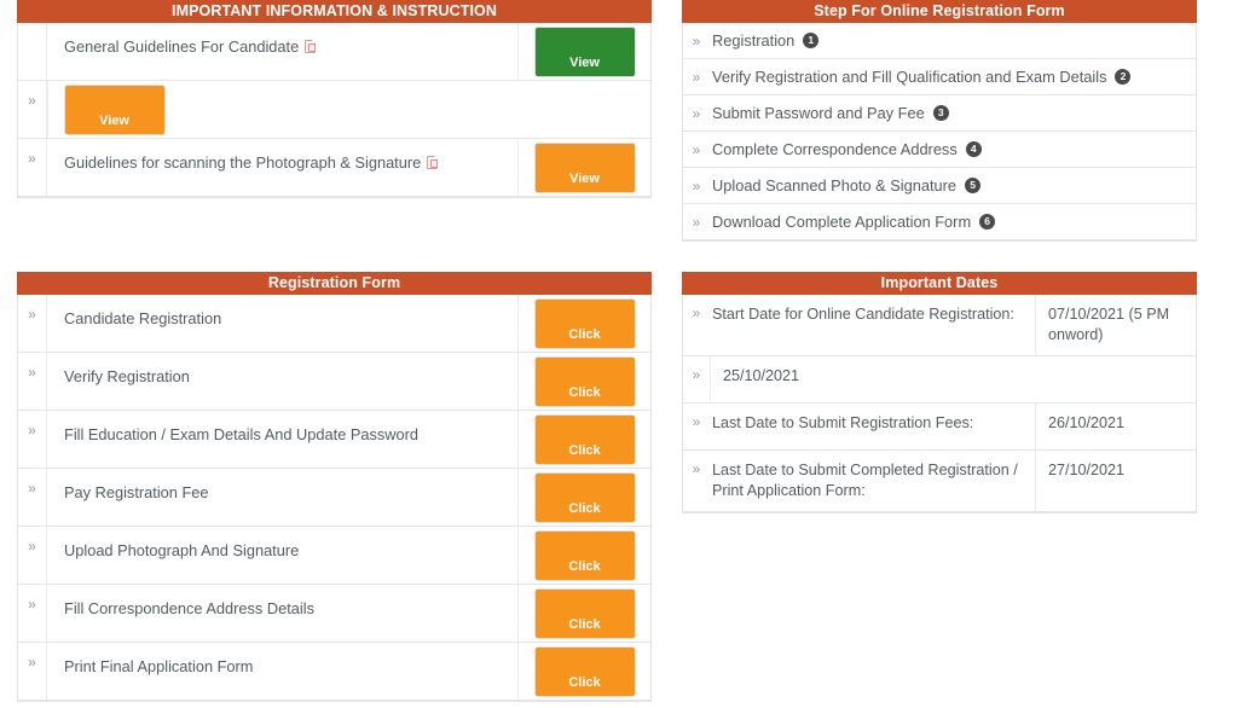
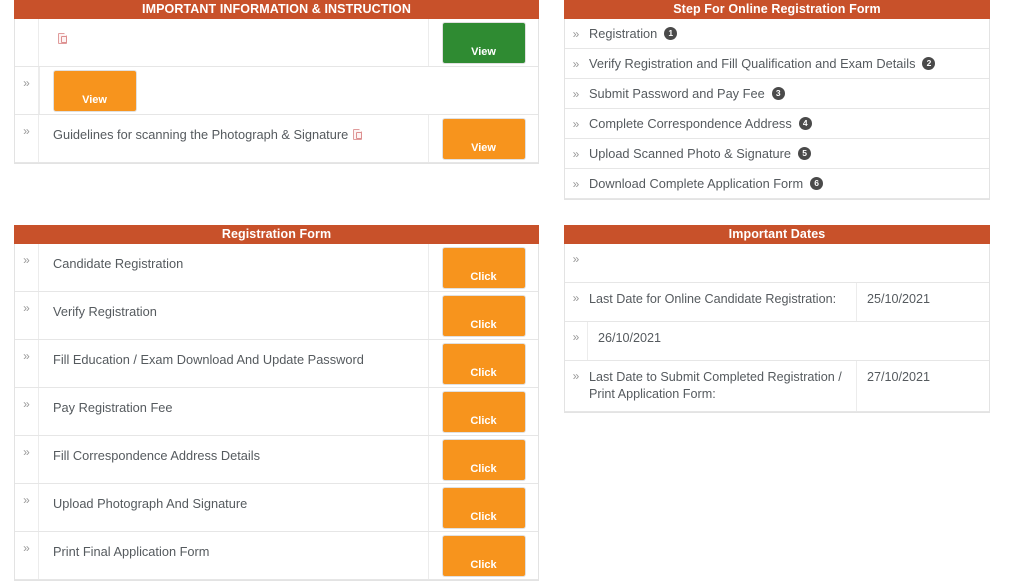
  IMPORTANT INFORMATION & INSTRUCTION
- General Guidelines For Candidate
  View
  »
  View
  »
  Guidelines for scanning the Photograph & Signature
  View
  Step For Online Registration Form
  »
  Registration
  1
  »
  Verify Registration and Fill Qualification and Exam Details
  2
  »
  Submit Password and Pay Fee
  3
  »
  Complete Correspondence Address
  4
  »
  Upload Scanned Photo & Signature
  5
  »
  Download Complete Application Form
  6
  Registration Form
  »
  Candidate Registration
  Click
  »
  Verify Registration
  Click
  »
- Fill Education / Exam Details And Update Password
+ Fill Education / Exam Download And Update Password
  Click
  »
  Pay Registration Fee
  Click
  »
- Upload Photograph And Signature
+ Fill Correspondence Address Details
  Click
  »
- Fill Correspondence Address Details
+ Upload Photograph And Signature
  Click
  »
  Print Final Application Form
  Click
  Important Dates
  »
- Start Date for Online Candidate Registration:
- 07/10/2021 (5 PM onword)
  »
+ Last Date for Online Candidate Registration:
  25/10/2021
  »
- Last Date to Submit Registration Fees:
  26/10/2021
  »
  Last Date to Submit Completed Registration / Print Application Form:
  27/10/2021
